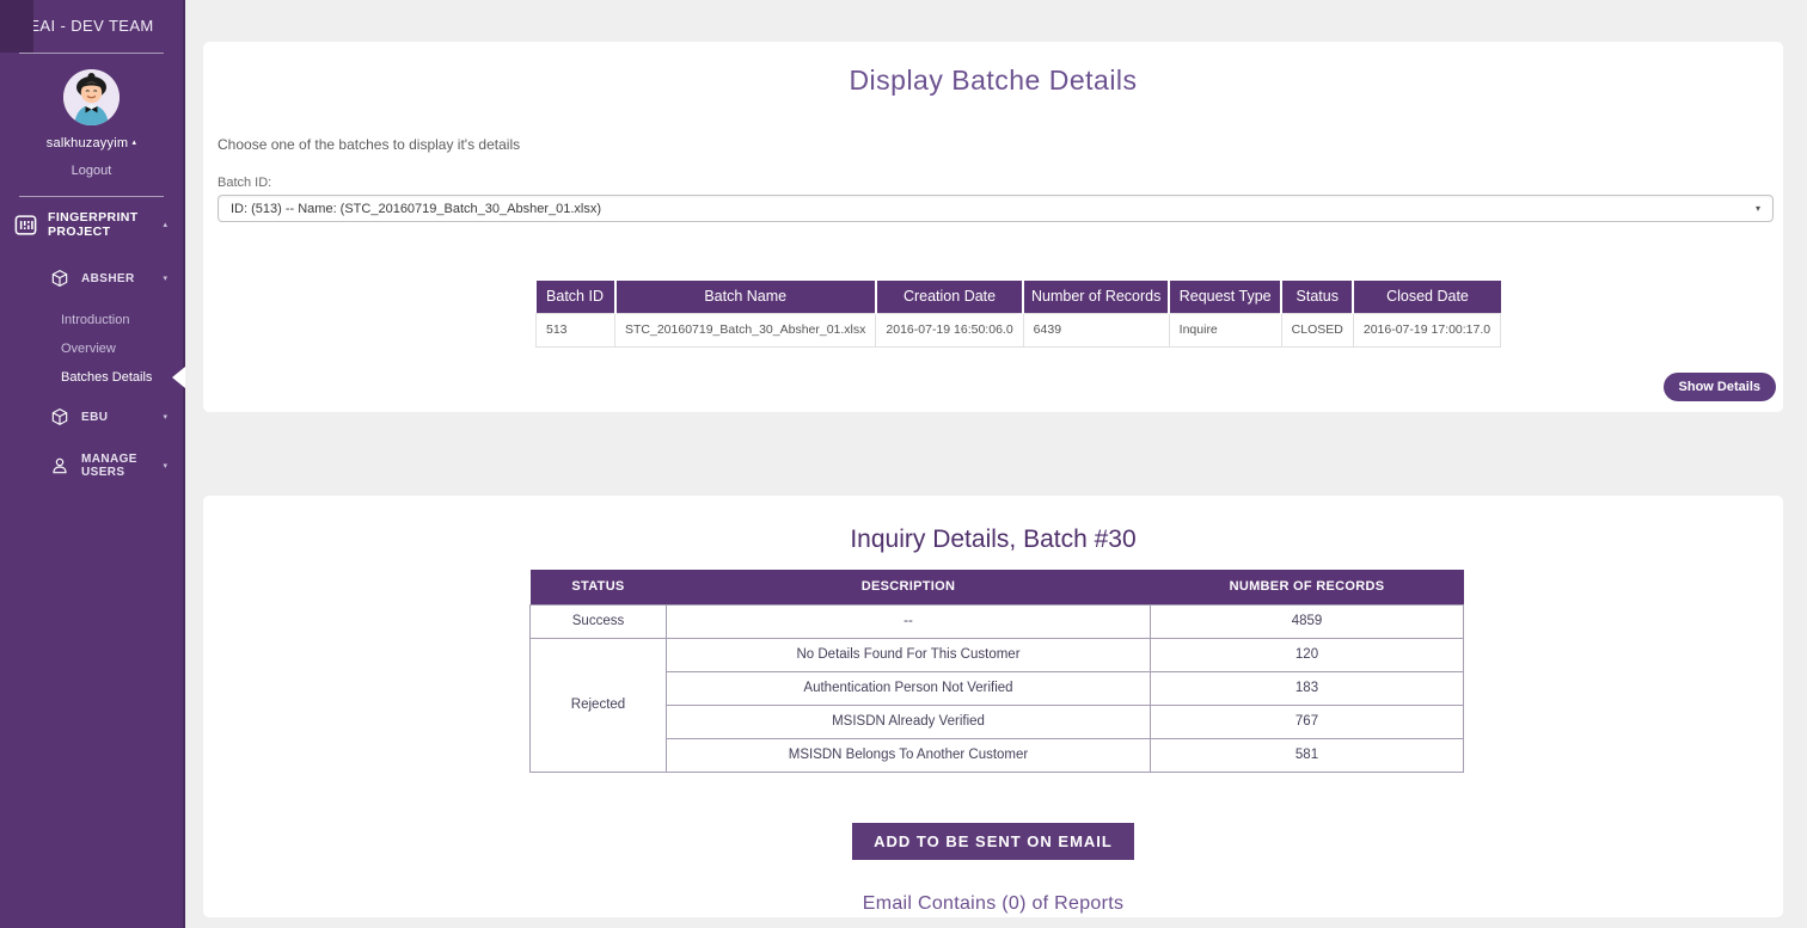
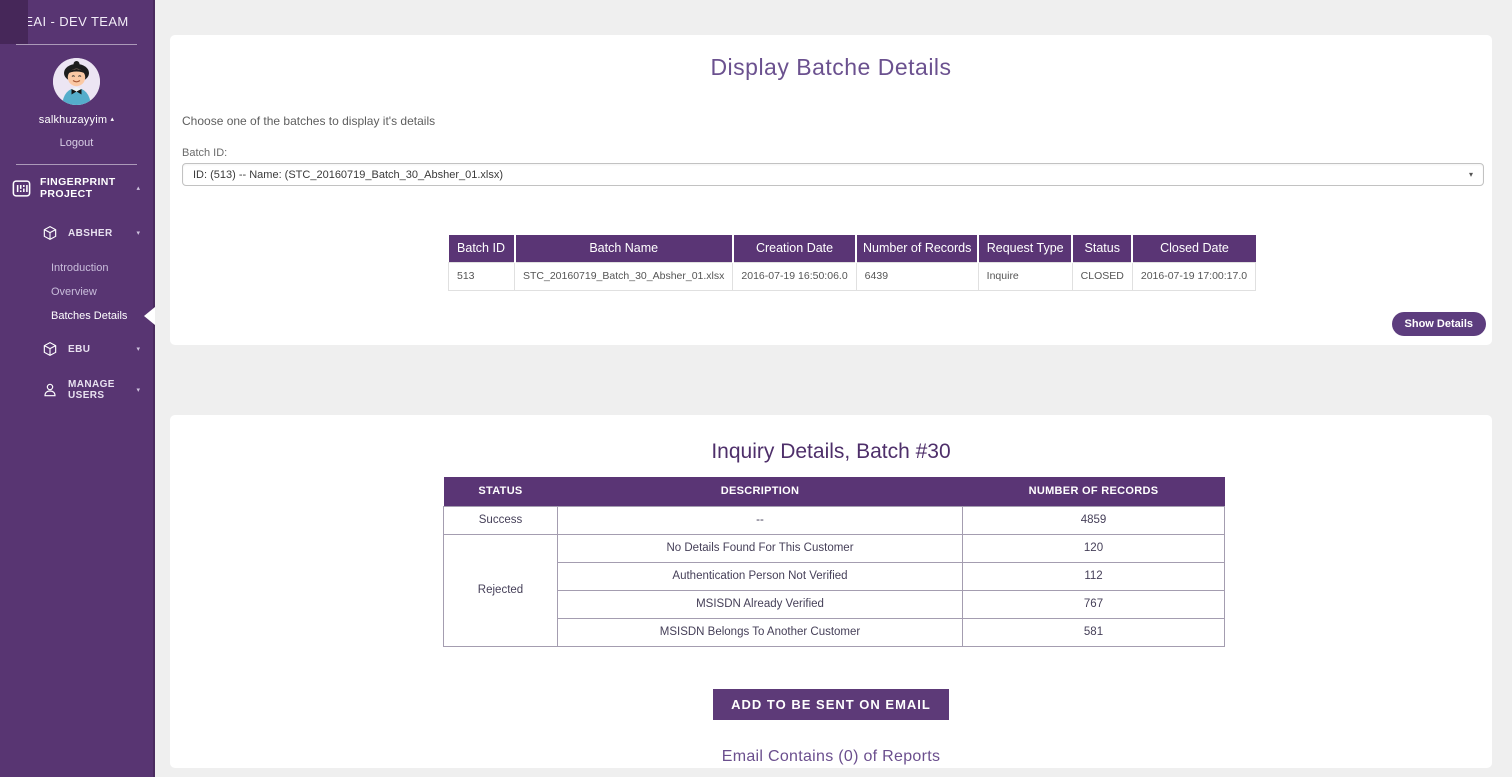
  EAI - DEV TEAM
  salkhuzayyim
  Logout
  FINGERPRINT PROJECT
  ABSHER
  Introduction
  Overview
  Batches Details
  EBU
  MANAGE USERS
  Display Batche Details
  Choose one of the batches to display it's details
  Batch ID:
  ID: (513) -- Name: (STC_20160719_Batch_30_Absher_01.xlsx)
  ▾
  Batch ID	Batch Name	Creation Date	Number of Records	Request Type	Status	Closed Date
  513	STC_20160719_Batch_30_Absher_01.xlsx	2016-07-19 16:50:06.0	6439	Inquire	CLOSED	2016-07-19 17:00:17.0
  Show Details
  Inquiry Details, Batch #30
  STATUS	DESCRIPTION	NUMBER OF RECORDS
  Success	--	4859
  Rejected	No Details Found For This Customer	120
- Authentication Person Not Verified	183
+ Authentication Person Not Verified	112
  MSISDN Already Verified	767
  MSISDN Belongs To Another Customer	581
  ADD TO BE SENT ON EMAIL
  Email Contains (0) of Reports
